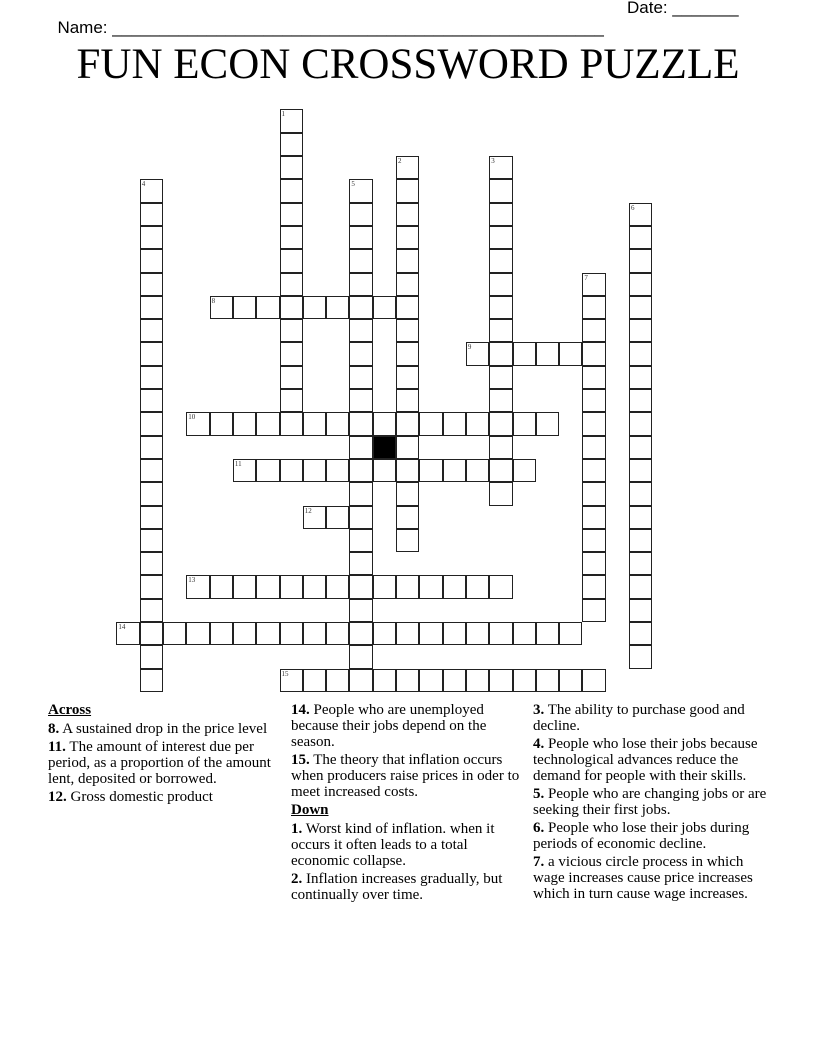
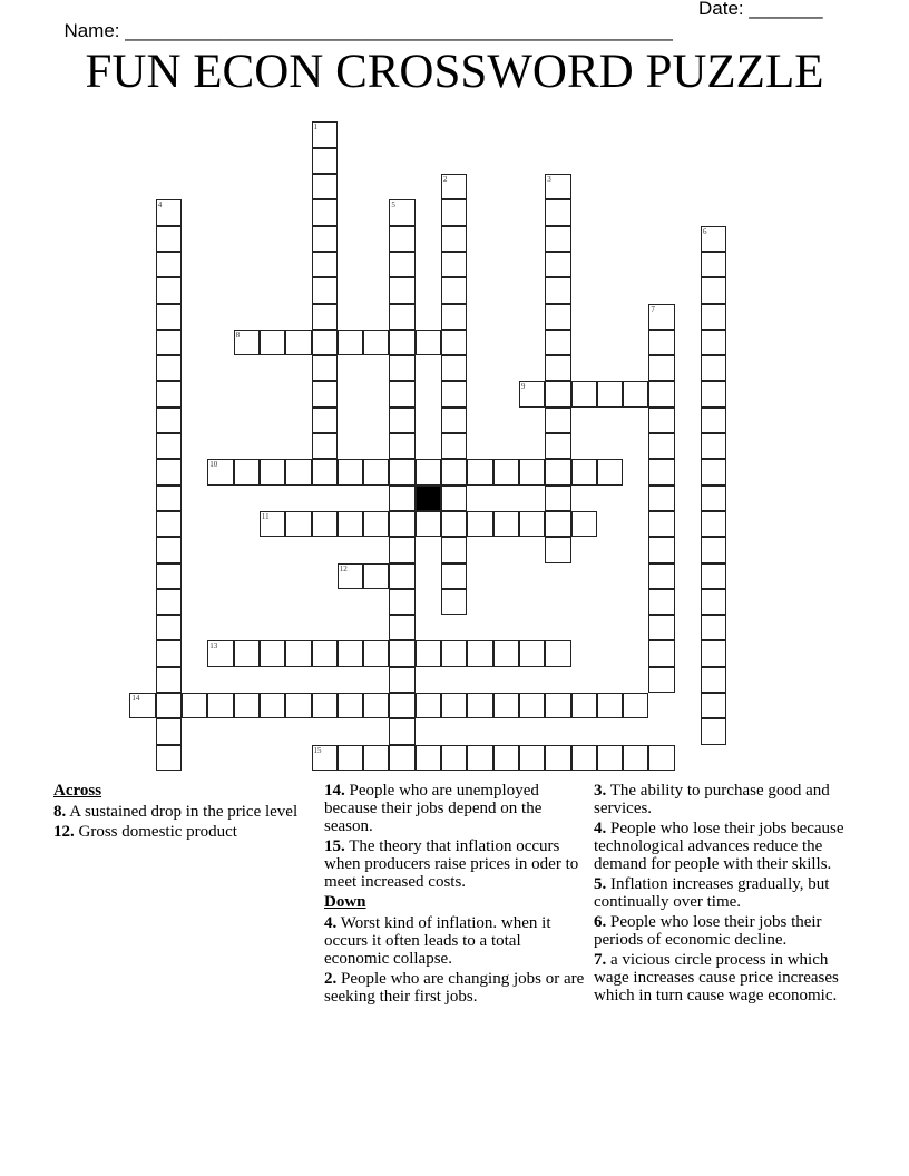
  Name: ____________________________________________________
  Date: _______
  FUN ECON CROSSWORD PUZZLE
  1
  2
  3
  4
  5
  6
  7
  8
  9
  10
  11
  12
  13
  14
  15
  Across
  8. A sustained drop in the price level
- 11. The amount of interest due per period, as a proportion of the amount lent, deposited or borrowed.
  12. Gross domestic product
  14. People who are unemployed because their jobs depend on the season.
  15. The theory that inflation occurs when producers raise prices in oder to meet increased costs.
  Down
- 1. Worst kind of inflation. when it occurs it often leads to a total economic collapse.
+ 4. Worst kind of inflation. when it occurs it often leads to a total economic collapse.
- 2. Inflation increases gradually, but continually over time.
+ 2. People who are changing jobs or are seeking their first jobs.
- 3. The ability to purchase good and decline.
+ 3. The ability to purchase good and services.
  4. People who lose their jobs because technological advances reduce the demand for people with their skills.
- 5. People who are changing jobs or are seeking their first jobs.
+ 5. Inflation increases gradually, but continually over time.
- 6. People who lose their jobs during periods of economic decline.
+ 6. People who lose their jobs their periods of economic decline.
- 7. a vicious circle process in which wage increases cause price increases which in turn cause wage increases.
+ 7. a vicious circle process in which wage increases cause price increases which in turn cause wage economic.
